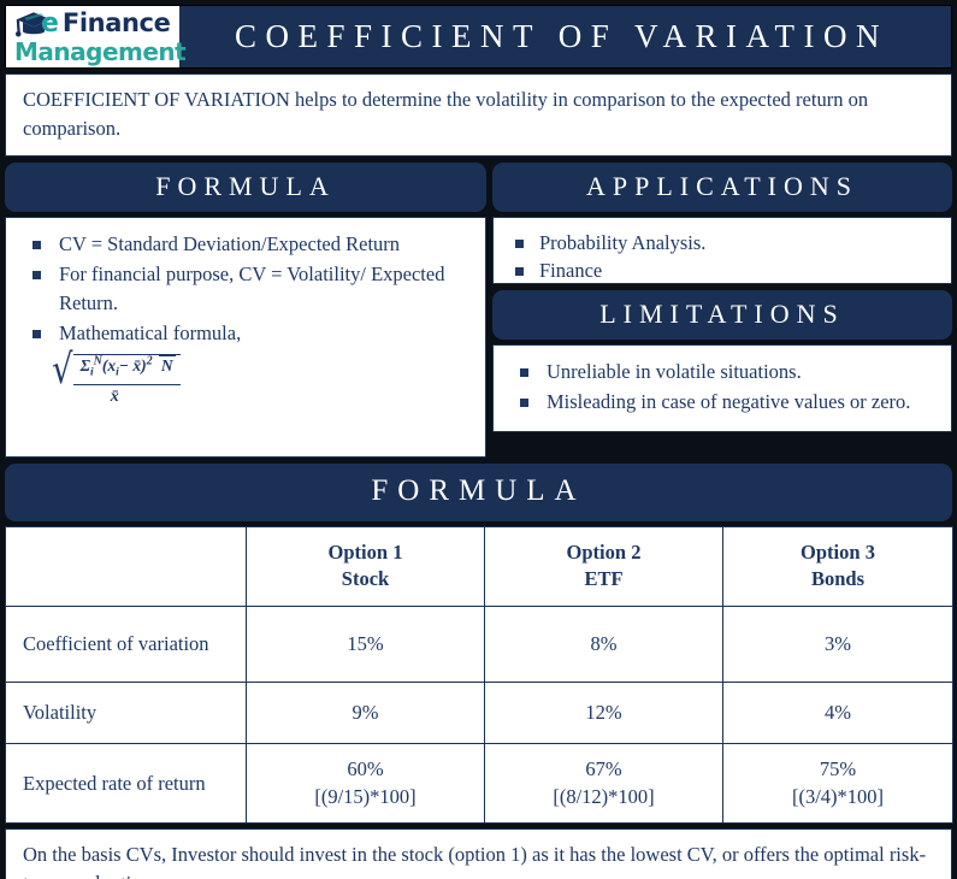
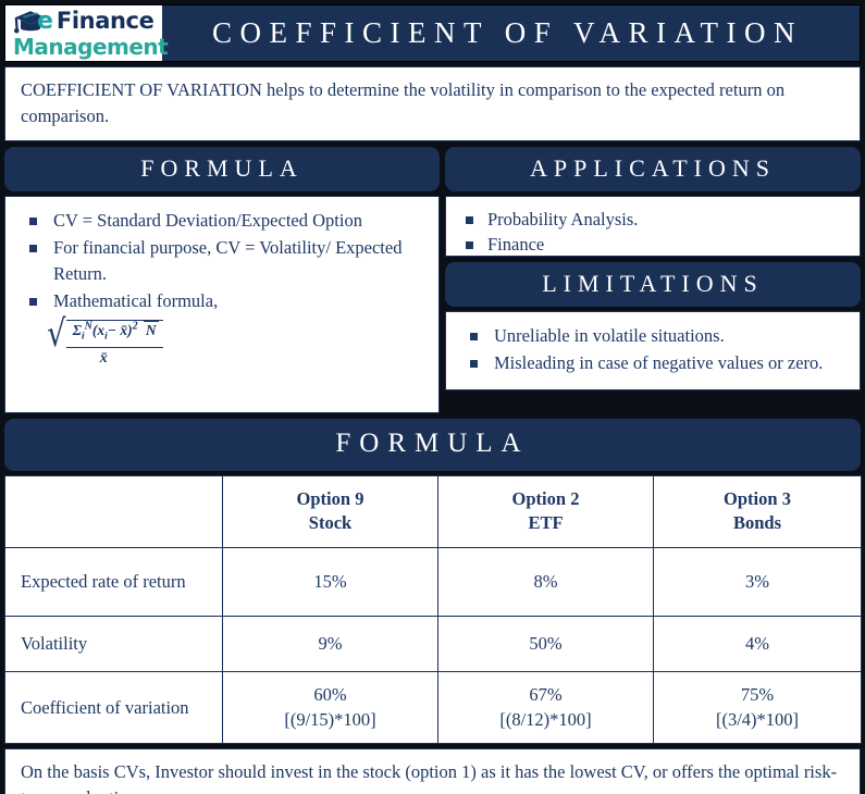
  e
  Finance
  Management
  COEFFICIENT OF VARIATION
  COEFFICIENT OF VARIATION helps to determine the volatility in comparison to the expected return on comparison.
  FORMULA
- CV = Standard Deviation/Expected Return
+ CV = Standard Deviation/Expected Option
  For financial purpose, CV = Volatility/ Expected Return.
  Mathematical formula,
  √
  ΣiN(xi− x̄)2 N
  x̄
  APPLICATIONS
  Probability Analysis.
  Finance
  LIMITATIONS
  Unreliable in volatile situations.
  Misleading in case of negative values or zero.
  FORMULA
- 	Option 1 Stock	Option 2 ETF	Option 3 Bonds
+ 	Option 9 Stock	Option 2 ETF	Option 3 Bonds
- Coefficient of variation	15%	8%	3%
+ Expected rate of return	15%	8%	3%
- Volatility	9%	12%	4%
+ Volatility	9%	50%	4%
- Expected rate of return	60% [(9/15)*100]	67% [(8/12)*100]	75% [(3/4)*100]
+ Coefficient of variation	60% [(9/15)*100]	67% [(8/12)*100]	75% [(3/4)*100]
  On the basis CVs, Investor should invest in the stock (option 1) as it has the lowest CV, or offers the optimal risk-
